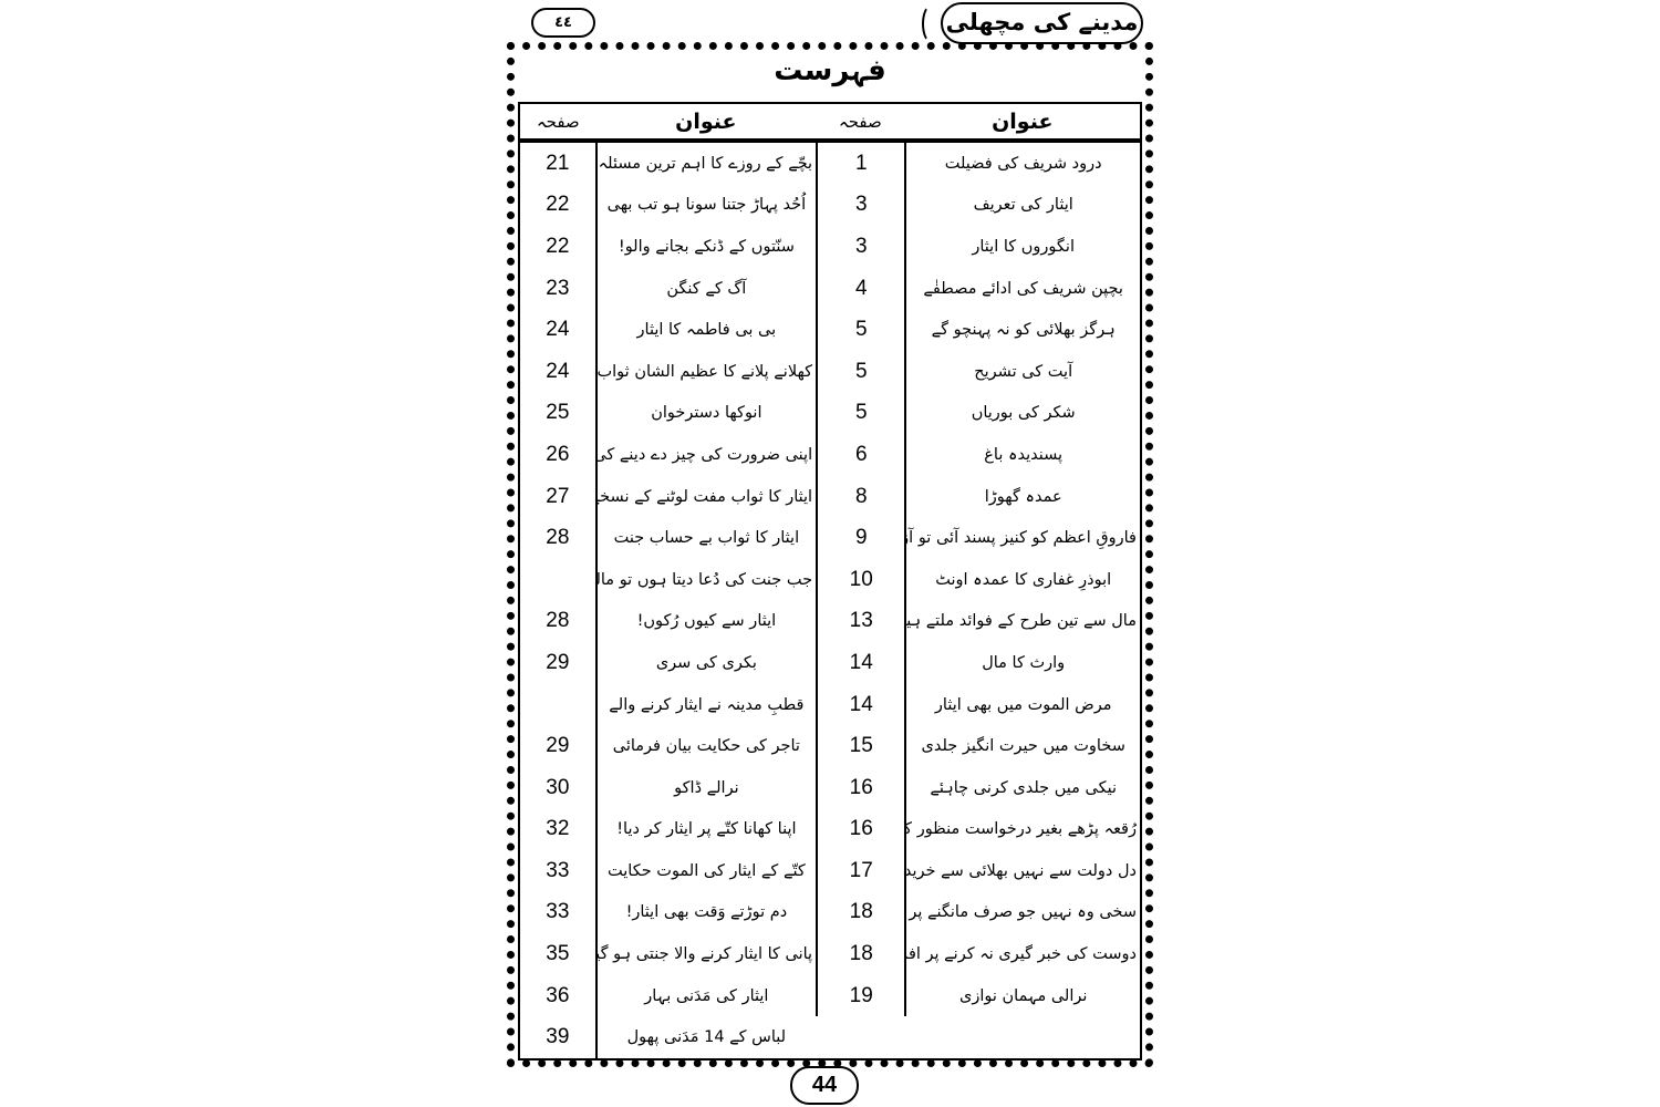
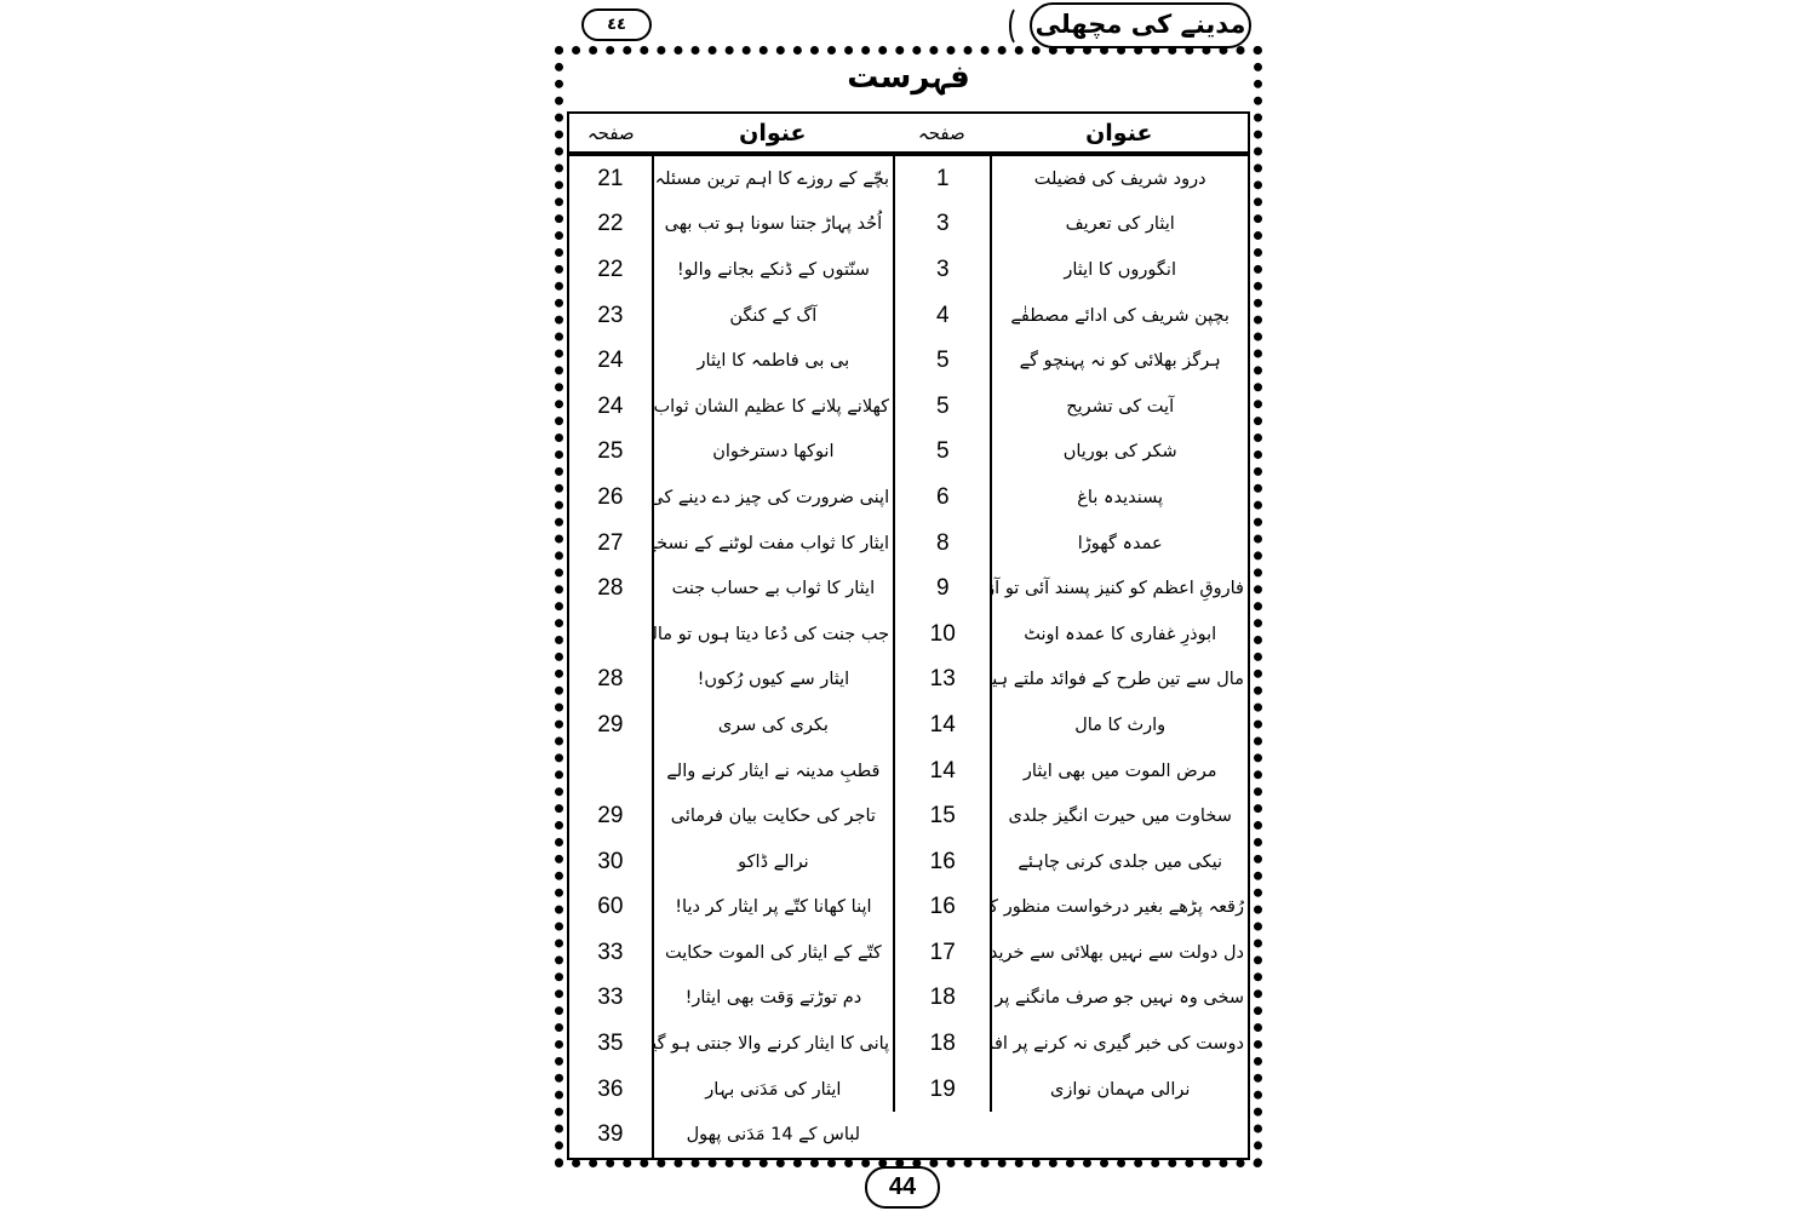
  ٤٤
  مدینے کی مچھلی
  فہرست
  عنوان
  صفحہ
  عنوان
  صفحہ
  درود شریف کی فضیلت	1
  ایثار کی تعریف	3
  انگوروں کا ایثار	3
  بچپن شریف کی ادائے مصطفٰے	4
  ہرگز بھلائی کو نہ پہنچو گے	5
  آیت کی تشریح	5
  شکر کی بوریاں	5
  پسندیدہ باغ	6
  عمدہ گھوڑا	8
  فاروقِ اعظم کو کنیز پسند آئی تو آز	9
  ابوذرِ غفاری کا عمدہ اونٹ	10
  مال سے تین طرح کے فوائد ملتے ہی	13
  وارث کا مال	14
  مرض الموت میں بھی ایثار	14
  سخاوت میں حیرت انگیز جلدی	15
  نیکی میں جلدی کرنی چاہئے	16
  رُقعہ پڑھے بغیر درخواست منظور ک	16
  دل دولت سے نہیں بھلائی سے خرید	17
  سخی وہ نہیں جو صرف مانگنے پر	18
  دوست کی خبر گیری نہ کرنے پر اف	18
  نرالی مہمان نوازی	19
  بچّے کے روزے کا اہم ترین مسئلہ	21
  اُحُد پہاڑ جتنا سونا ہو تب بھی	22
  سنّتوں کے ڈنکے بجانے والو!	22
  آگ کے کنگن	23
  بی بی فاطمہ کا ایثار	24
  کھلانے پلانے کا عظیم الشان ثواب	24
  انوکھا دسترخوان	25
  اپنی ضرورت کی چیز دے دینے کی	26
  ایثار کا ثواب مفت لوٹنے کے نسخے	27
  ایثار کا ثواب بے حساب جنت	28
  جب جنت کی دُعا دیتا ہوں تو مال
  ایثار سے کیوں رُکوں!	28
  بکری کی سری	29
  قطبِ مدینہ نے ایثار کرنے والے
  تاجر کی حکایت بیان فرمائی	29
  نرالے ڈاکو	30
- اپنا کھانا کتّے پر ایثار کر دیا!	32
+ اپنا کھانا کتّے پر ایثار کر دیا!	60
  کتّے کے ایثار کی الموت حکایت	33
  دم توڑتے وَقت بھی ایثار!	33
  پانی کا ایثار کرنے والا جنتی ہو گی	35
  ایثار کی مَدَنی بہار	36
  لباس کے 14 مَدَنی پھول	39
  44
